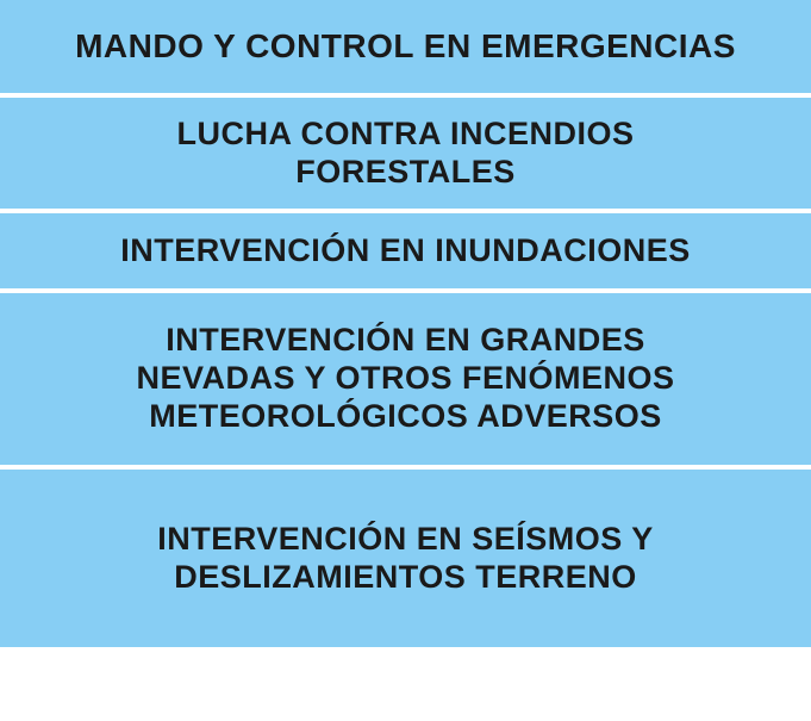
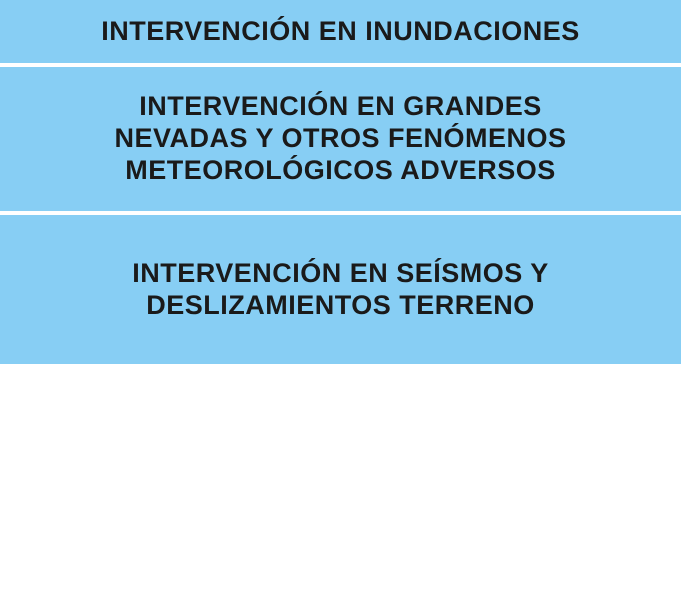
- MANDO Y CONTROL EN EMERGENCIAS
- LUCHA CONTRA INCENDIOS
- FORESTALES
  INTERVENCIÓN EN INUNDACIONES
  INTERVENCIÓN EN GRANDES
  NEVADAS Y OTROS FENÓMENOS
  METEOROLÓGICOS ADVERSOS
  INTERVENCIÓN EN SEÍSMOS Y
  DESLIZAMIENTOS TERRENO
